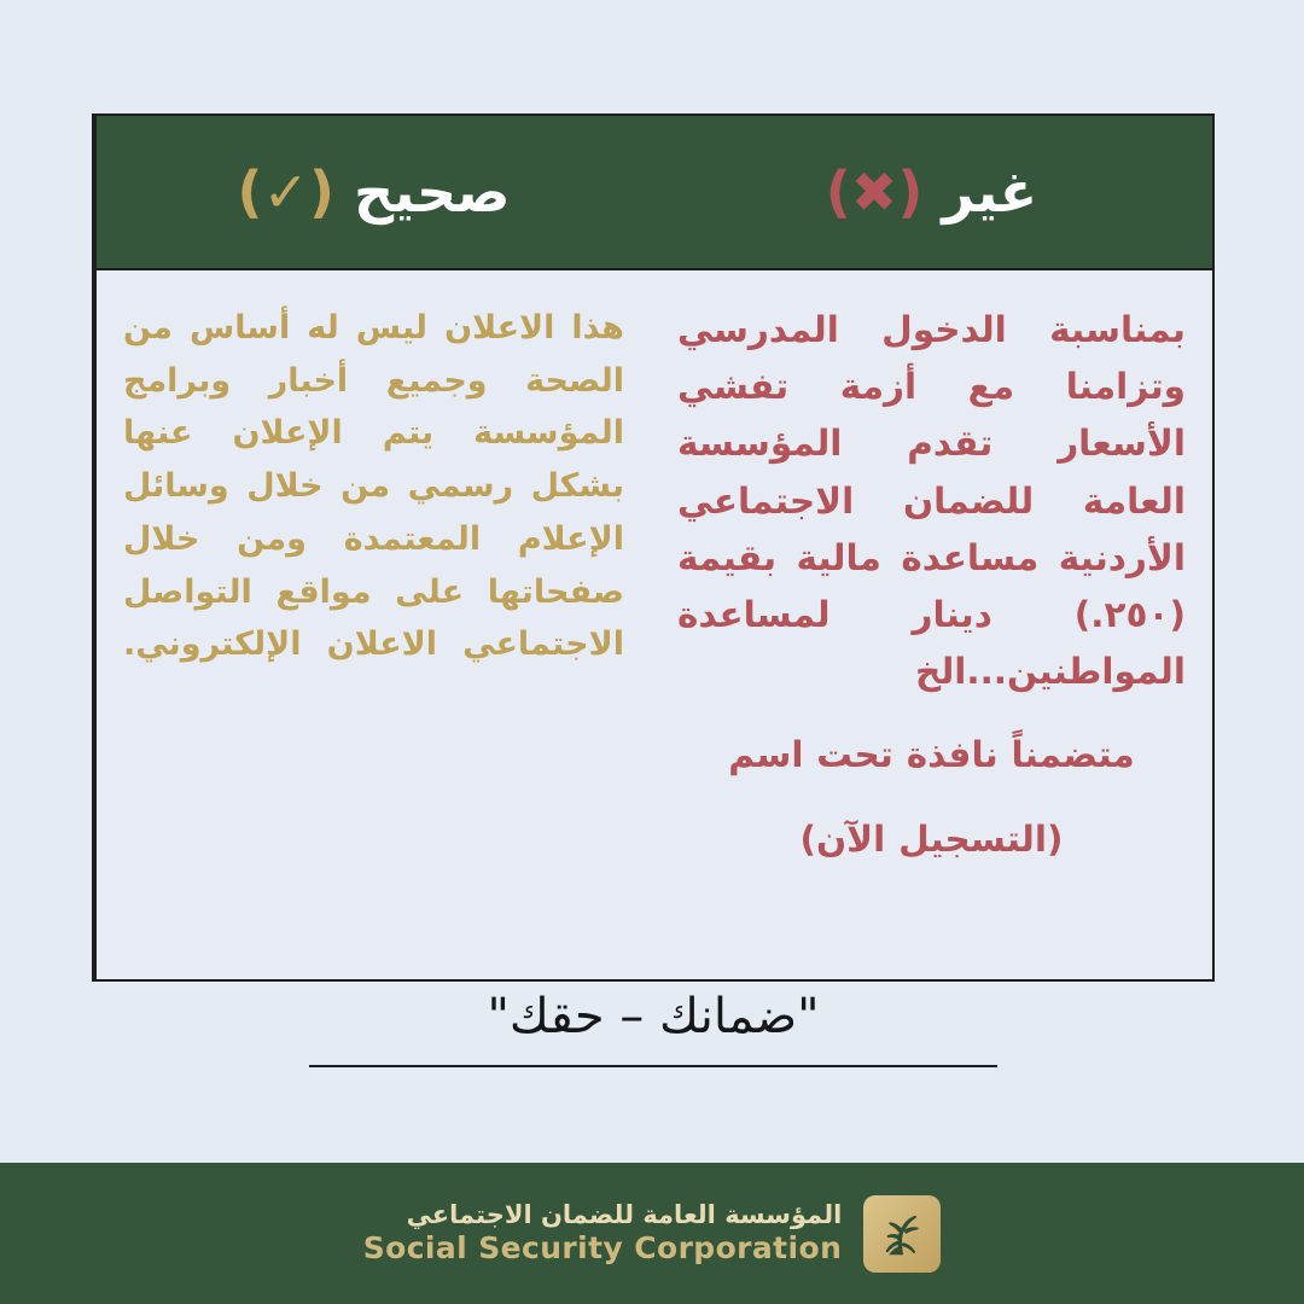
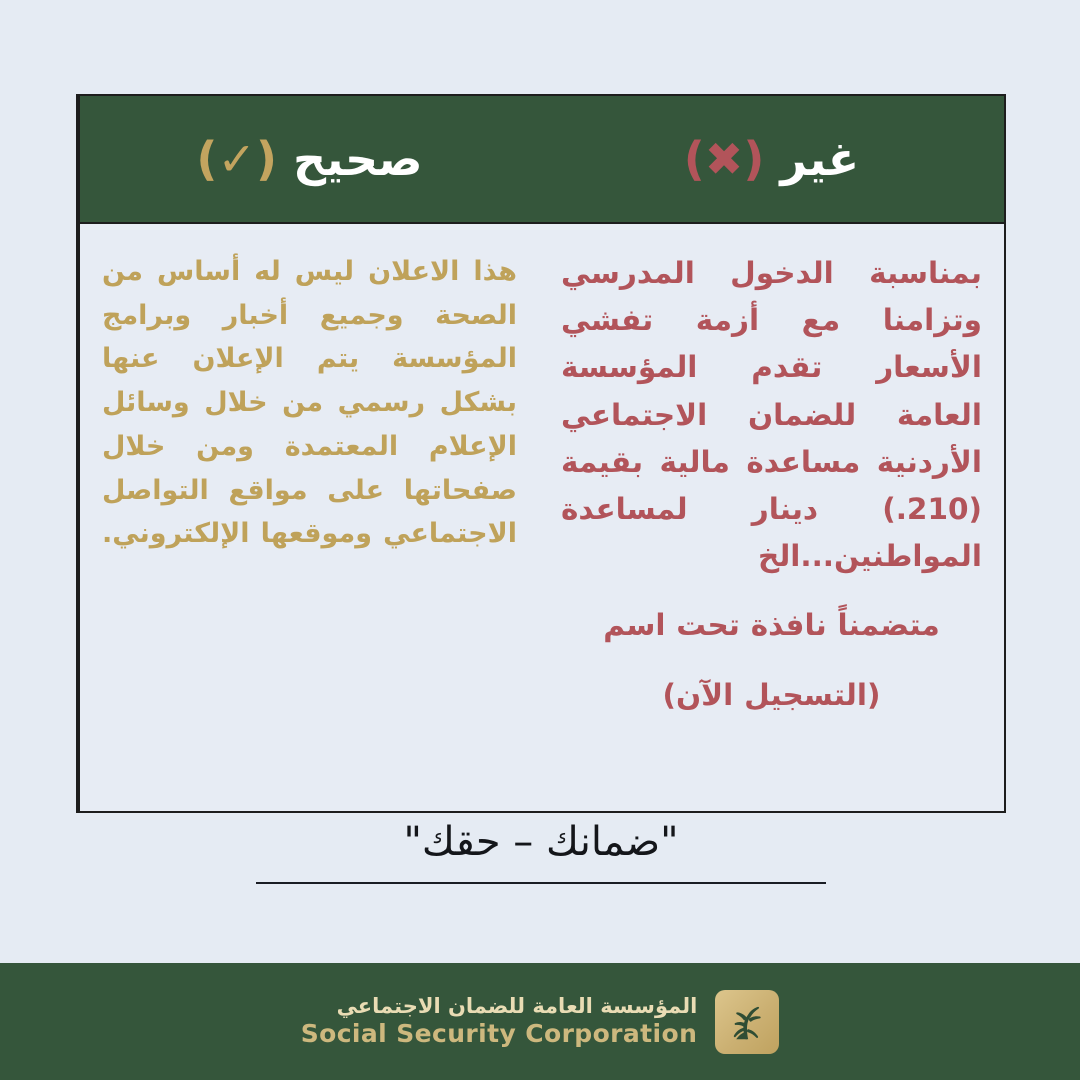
  غير
  (✖)
- بمناسبة الدخول المدرسي وتزامنا مع أزمة تفشي الأسعار تقدم المؤسسة العامة للضمان الاجتماعي الأردنية مساعدة مالية بقيمة (٢٥٠.) دينار لمساعدة المواطنين...الخ
+ بمناسبة الدخول المدرسي وتزامنا مع أزمة تفشي الأسعار تقدم المؤسسة العامة للضمان الاجتماعي الأردنية مساعدة مالية بقيمة (210.) دينار لمساعدة المواطنين...الخ
  متضمناً نافذة تحت اسم
  (التسجيل الآن)
  صحيح
  (✓)
- هذا الاعلان ليس له أساس من الصحة وجميع أخبار وبرامج المؤسسة يتم الإعلان عنها بشكل رسمي من خلال وسائل الإعلام المعتمدة ومن خلال صفحاتها على مواقع التواصل الاجتماعي الاعلان الإلكتروني.
+ هذا الاعلان ليس له أساس من الصحة وجميع أخبار وبرامج المؤسسة يتم الإعلان عنها بشكل رسمي من خلال وسائل الإعلام المعتمدة ومن خلال صفحاتها على مواقع التواصل الاجتماعي وموقعها الإلكتروني.
  "ضمانك – حقك"
  المؤسسة العامة للضمان الاجتماعي
  Social Security Corporation
